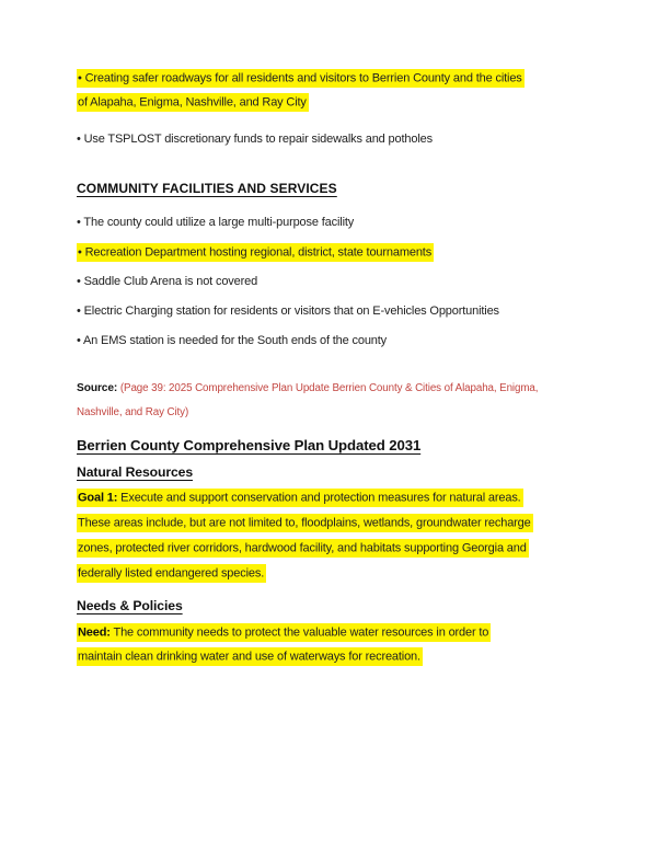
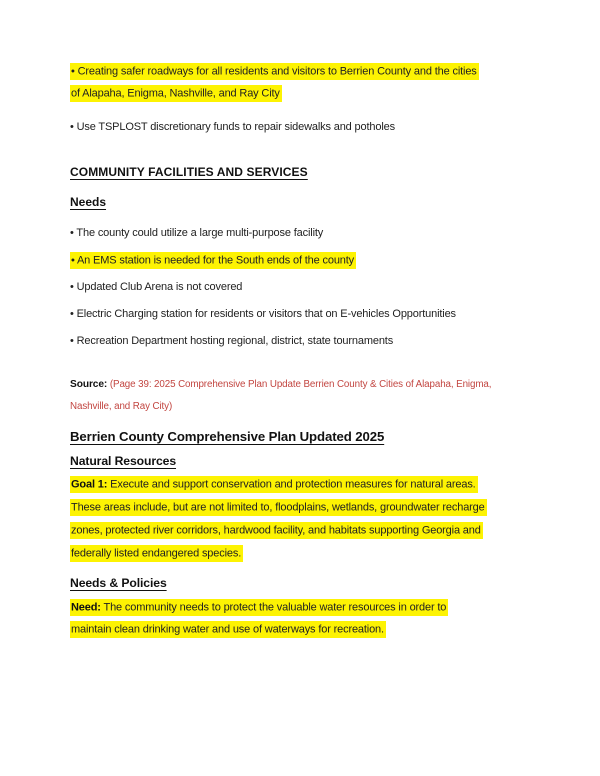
  • Creating safer roadways for all residents and visitors to Berrien County and the cities
  of Alapaha, Enigma, Nashville, and Ray City
  • Use TSPLOST discretionary funds to repair sidewalks and potholes
  COMMUNITY FACILITIES AND SERVICES
+ Needs
  • The county could utilize a large multi-purpose facility
- • Recreation Department hosting regional, district, state tournaments
+ • An EMS station is needed for the South ends of the county
- • Saddle Club Arena is not covered
+ • Updated Club Arena is not covered
  • Electric Charging station for residents or visitors that on E-vehicles Opportunities
- • An EMS station is needed for the South ends of the county
+ • Recreation Department hosting regional, district, state tournaments
  Source: (Page 39: 2025 Comprehensive Plan Update Berrien County & Cities of Alapaha, Enigma,
  Nashville, and Ray City)
- Berrien County Comprehensive Plan Updated 2031
+ Berrien County Comprehensive Plan Updated 2025
  Natural Resources
  Goal 1: Execute and support conservation and protection measures for natural areas.
  These areas include, but are not limited to, floodplains, wetlands, groundwater recharge
  zones, protected river corridors, hardwood facility, and habitats supporting Georgia and
  federally listed endangered species.
  Needs & Policies
  Need: The community needs to protect the valuable water resources in order to
  maintain clean drinking water and use of waterways for recreation.
